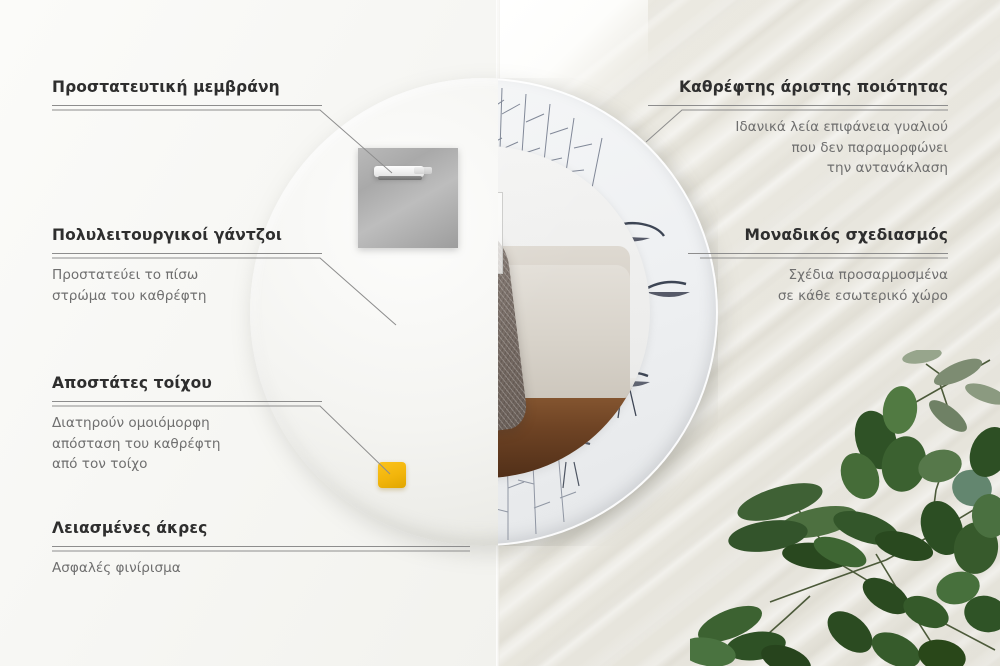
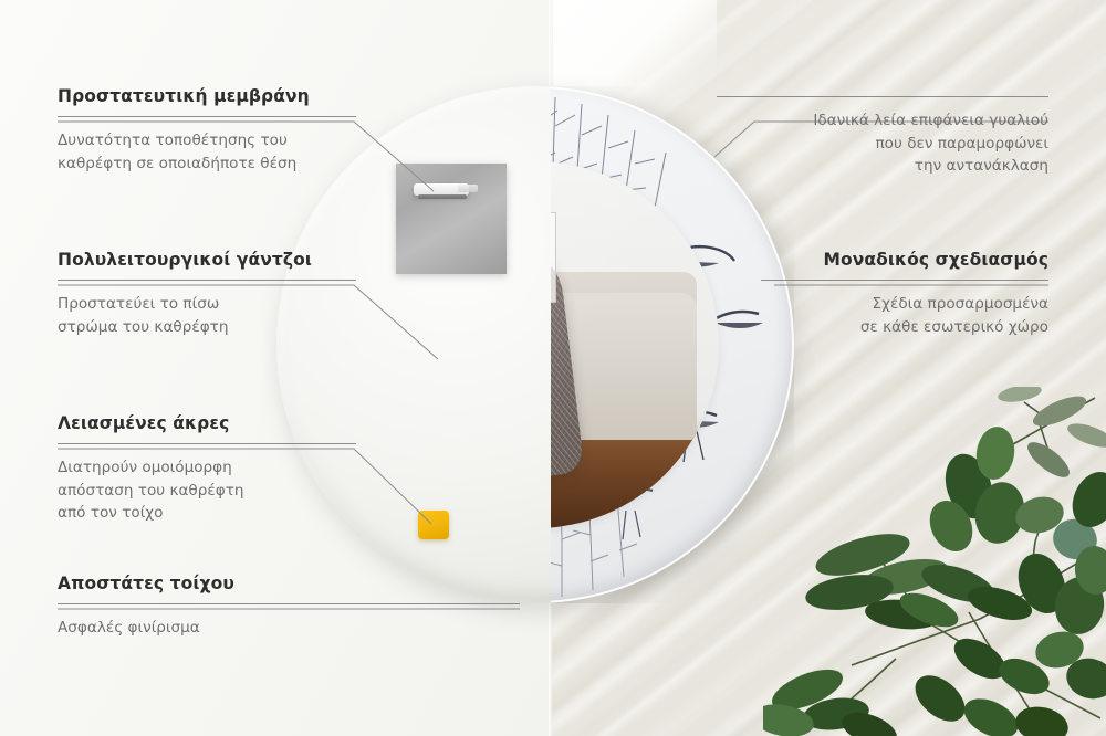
  Προστατευτική μεμβράνη
+ Δυνατότητα τοποθέτησης του
+ καθρέφτη σε οποιαδήποτε θέση
  Πολυλειτουργικοί γάντζοι
  Προστατεύει το πίσω
  στρώμα του καθρέφτη
- Αποστάτες τοίχου
+ Λειασμένες άκρες
  Διατηρούν ομοιόμορφη
  απόσταση του καθρέφτη
  από τον τοίχο
- Λειασμένες άκρες
+ Αποστάτες τοίχου
  Ασφαλές φινίρισμα
- Καθρέφτης άριστης ποιότητας
  Ιδανικά λεία επιφάνεια γυαλιού
  που δεν παραμορφώνει
  την αντανάκλαση
  Μοναδικός σχεδιασμός
  Σχέδια προσαρμοσμένα
  σε κάθε εσωτερικό χώρο
